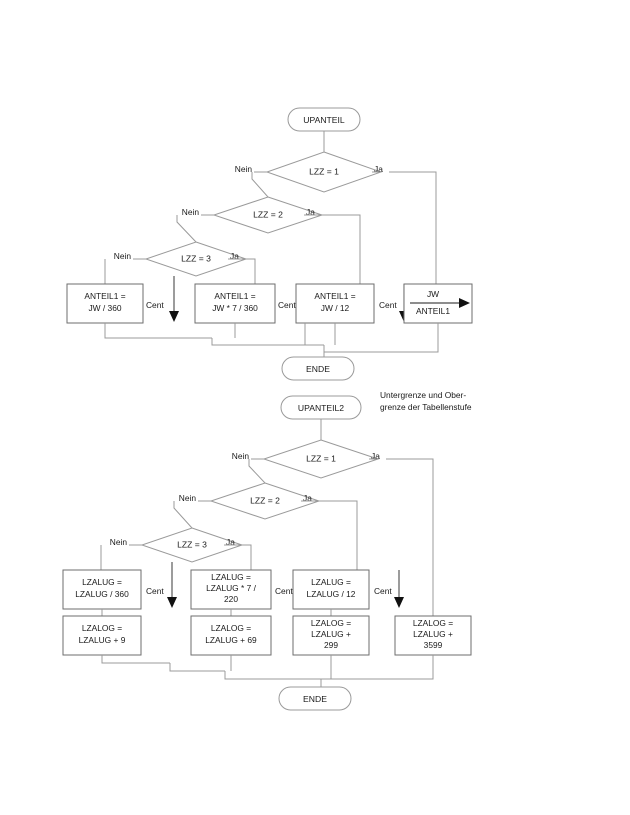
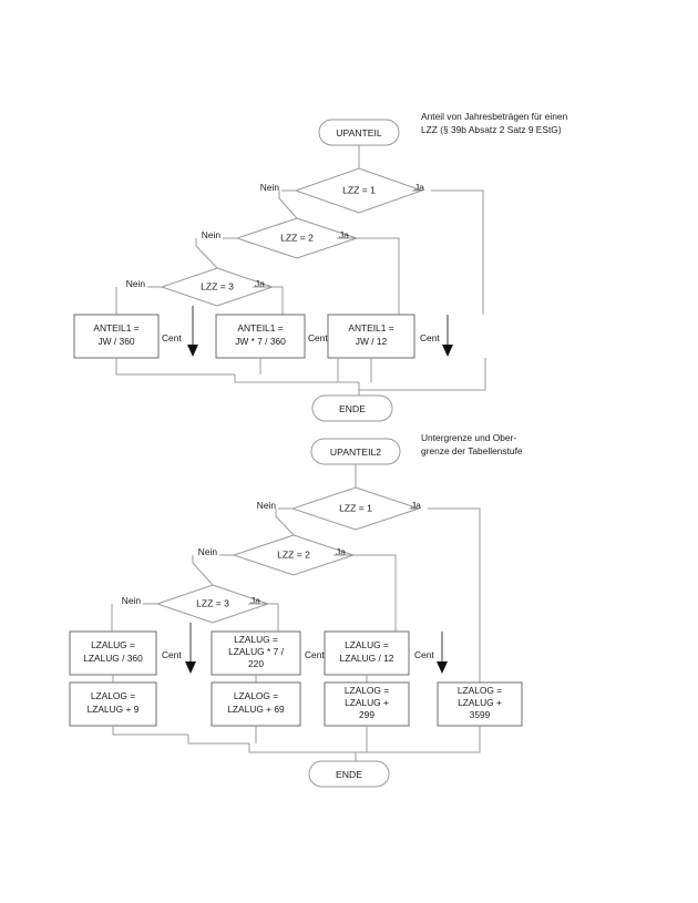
+ Anteil von Jahresbeträgen für einen
+ LZZ (§ 39b Absatz 2 Satz 9 EStG)
  UPANTEIL
  LZZ = 1
  Nein
  Ja
  LZZ = 2
  Nein
  Ja
  LZZ = 3
  Nein
  Ja
  ANTEIL1 =
  JW / 360
  Cent
  ANTEIL1 =
  JW * 7 / 360
  Cent
  ANTEIL1 =
  JW / 12
  Cent
- JW
- ANTEIL1
  ENDE
  Untergrenze und Ober-
  grenze der Tabellenstufe
  UPANTEIL2
  LZZ = 1
  Nein
  Ja
  LZZ = 2
  Nein
  Ja
  LZZ = 3
  Nein
  Ja
  LZALUG =
  LZALUG / 360
  Cent
  LZALUG =
  LZALUG * 7 /
  220
  Cent
  LZALUG =
  LZALUG / 12
  Cent
  LZALOG =
  LZALUG + 9
  LZALOG =
  LZALUG + 69
  LZALOG =
  LZALUG +
  299
  LZALOG =
  LZALUG +
  3599
  ENDE
